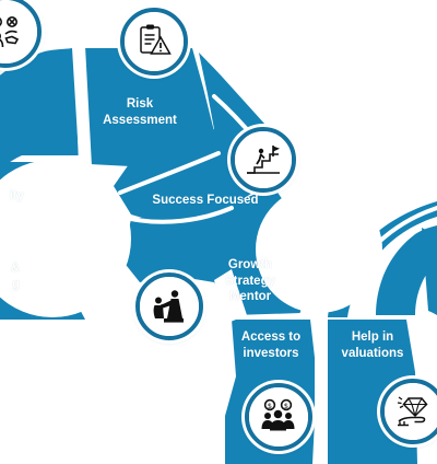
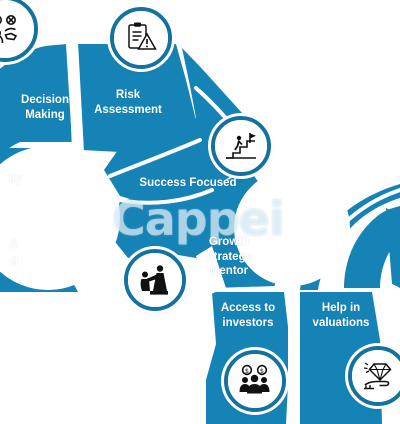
+ Cappei
+ Decision
+ Making
  Risk
  Assessment
  Success Focused
  Growth
  Strategy
  Mentor
  Access to
  investors
  Help in
  valuations
  $
  $
